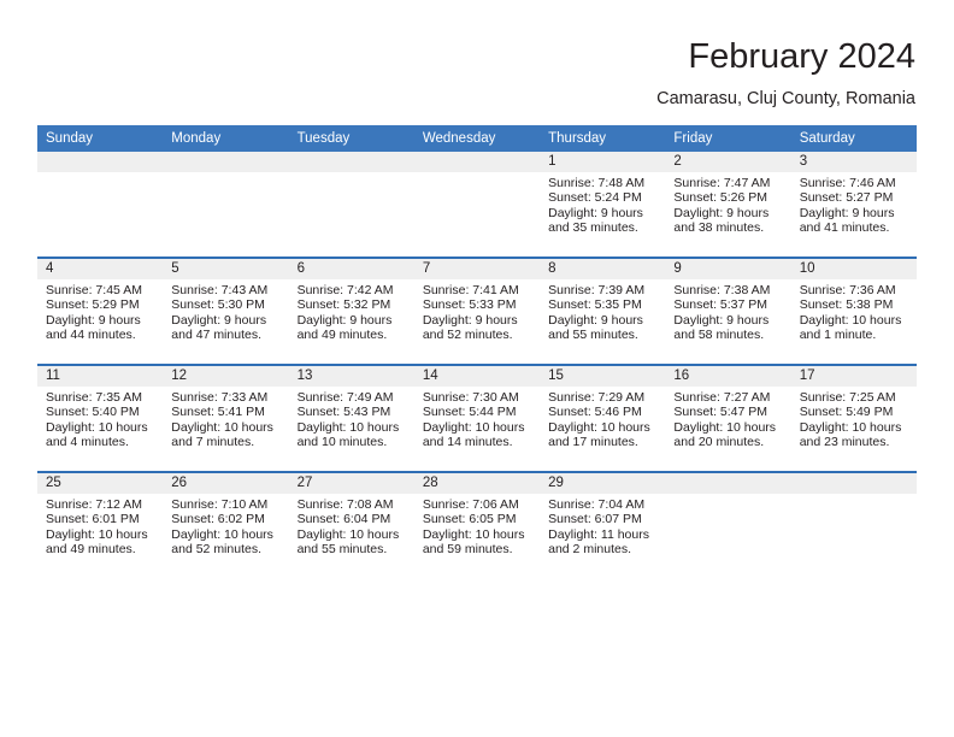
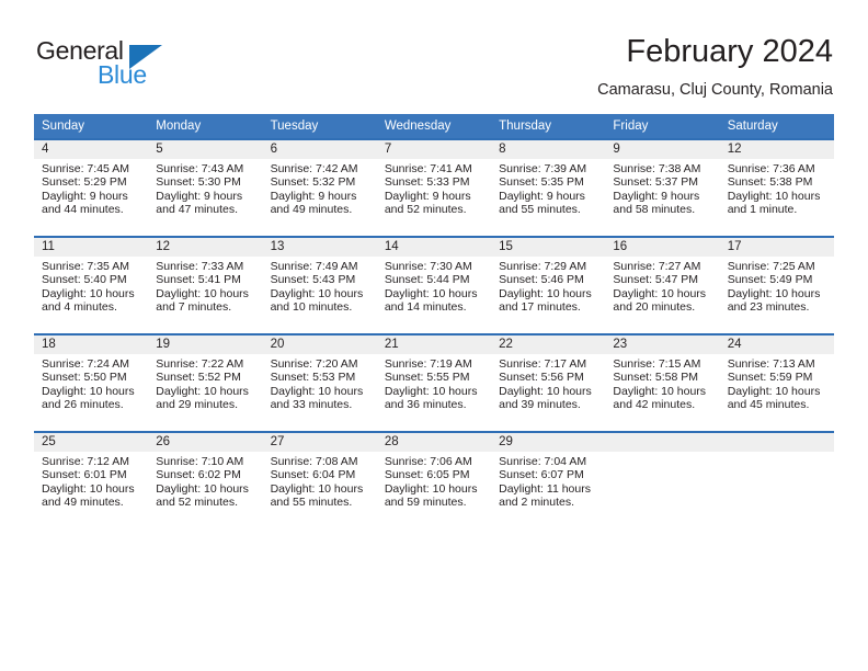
+ General
+ Blue
  February 2024
  Camarasu, Cluj County, Romania
  Sunday	Monday	Tuesday	Wednesday	Thursday	Friday	Saturday
- 				1Sunrise: 7:48 AMSunset: 5:24 PMDaylight: 9 hours and 35 minutes.	2Sunrise: 7:47 AMSunset: 5:26 PMDaylight: 9 hours and 38 minutes.	3Sunrise: 7:46 AMSunset: 5:27 PMDaylight: 9 hours and 41 minutes.
- 4Sunrise: 7:45 AMSunset: 5:29 PMDaylight: 9 hours and 44 minutes.	5Sunrise: 7:43 AMSunset: 5:30 PMDaylight: 9 hours and 47 minutes.	6Sunrise: 7:42 AMSunset: 5:32 PMDaylight: 9 hours and 49 minutes.	7Sunrise: 7:41 AMSunset: 5:33 PMDaylight: 9 hours and 52 minutes.	8Sunrise: 7:39 AMSunset: 5:35 PMDaylight: 9 hours and 55 minutes.	9Sunrise: 7:38 AMSunset: 5:37 PMDaylight: 9 hours and 58 minutes.	10Sunrise: 7:36 AMSunset: 5:38 PMDaylight: 10 hours and 1 minute.
+ 4Sunrise: 7:45 AMSunset: 5:29 PMDaylight: 9 hours and 44 minutes.	5Sunrise: 7:43 AMSunset: 5:30 PMDaylight: 9 hours and 47 minutes.	6Sunrise: 7:42 AMSunset: 5:32 PMDaylight: 9 hours and 49 minutes.	7Sunrise: 7:41 AMSunset: 5:33 PMDaylight: 9 hours and 52 minutes.	8Sunrise: 7:39 AMSunset: 5:35 PMDaylight: 9 hours and 55 minutes.	9Sunrise: 7:38 AMSunset: 5:37 PMDaylight: 9 hours and 58 minutes.	12Sunrise: 7:36 AMSunset: 5:38 PMDaylight: 10 hours and 1 minute.
  11Sunrise: 7:35 AMSunset: 5:40 PMDaylight: 10 hours and 4 minutes.	12Sunrise: 7:33 AMSunset: 5:41 PMDaylight: 10 hours and 7 minutes.	13Sunrise: 7:49 AMSunset: 5:43 PMDaylight: 10 hours and 10 minutes.	14Sunrise: 7:30 AMSunset: 5:44 PMDaylight: 10 hours and 14 minutes.	15Sunrise: 7:29 AMSunset: 5:46 PMDaylight: 10 hours and 17 minutes.	16Sunrise: 7:27 AMSunset: 5:47 PMDaylight: 10 hours and 20 minutes.	17Sunrise: 7:25 AMSunset: 5:49 PMDaylight: 10 hours and 23 minutes.
+ 18Sunrise: 7:24 AMSunset: 5:50 PMDaylight: 10 hours and 26 minutes.	19Sunrise: 7:22 AMSunset: 5:52 PMDaylight: 10 hours and 29 minutes.	20Sunrise: 7:20 AMSunset: 5:53 PMDaylight: 10 hours and 33 minutes.	21Sunrise: 7:19 AMSunset: 5:55 PMDaylight: 10 hours and 36 minutes.	22Sunrise: 7:17 AMSunset: 5:56 PMDaylight: 10 hours and 39 minutes.	23Sunrise: 7:15 AMSunset: 5:58 PMDaylight: 10 hours and 42 minutes.	24Sunrise: 7:13 AMSunset: 5:59 PMDaylight: 10 hours and 45 minutes.
  25Sunrise: 7:12 AMSunset: 6:01 PMDaylight: 10 hours and 49 minutes.	26Sunrise: 7:10 AMSunset: 6:02 PMDaylight: 10 hours and 52 minutes.	27Sunrise: 7:08 AMSunset: 6:04 PMDaylight: 10 hours and 55 minutes.	28Sunrise: 7:06 AMSunset: 6:05 PMDaylight: 10 hours and 59 minutes.	29Sunrise: 7:04 AMSunset: 6:07 PMDaylight: 11 hours and 2 minutes.
